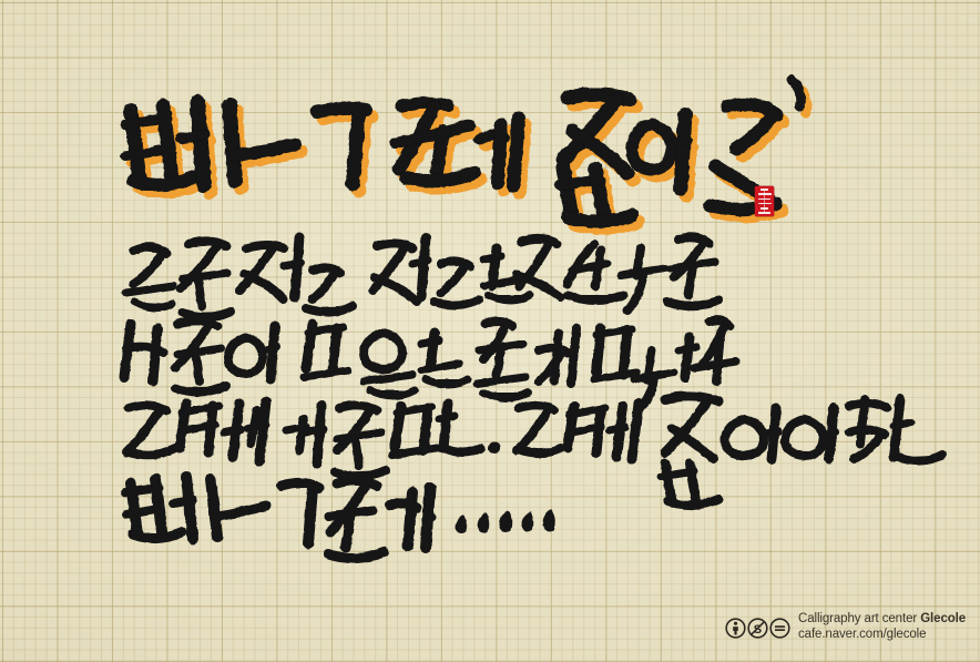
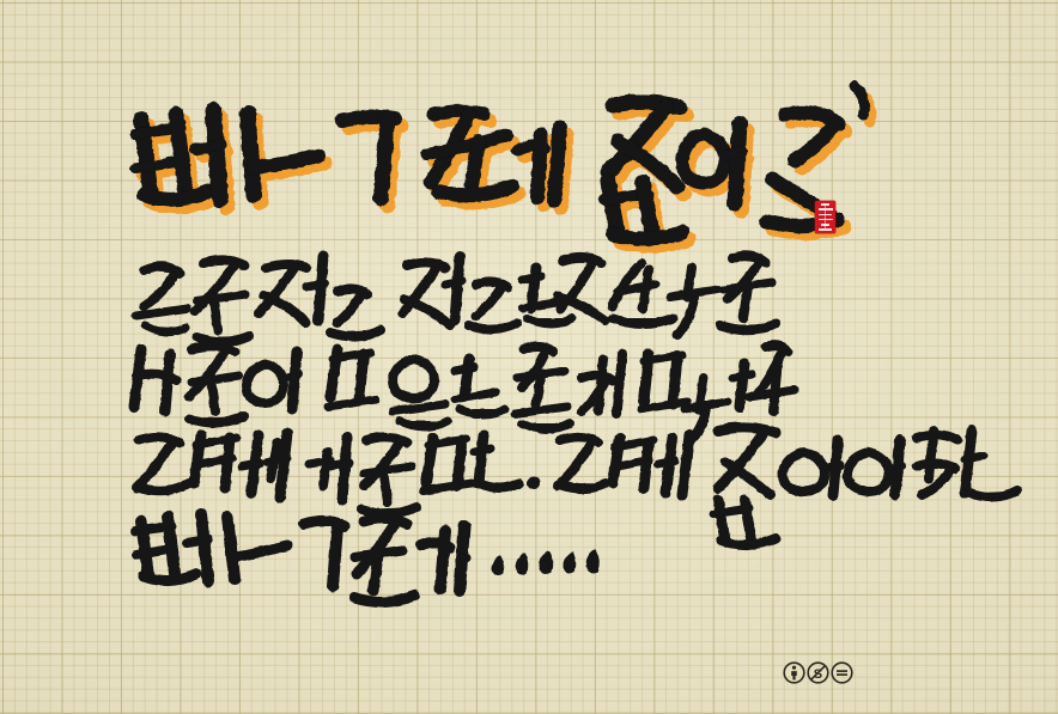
  S
- Calligraphy art center Glecole
- cafe.naver.com/glecole
